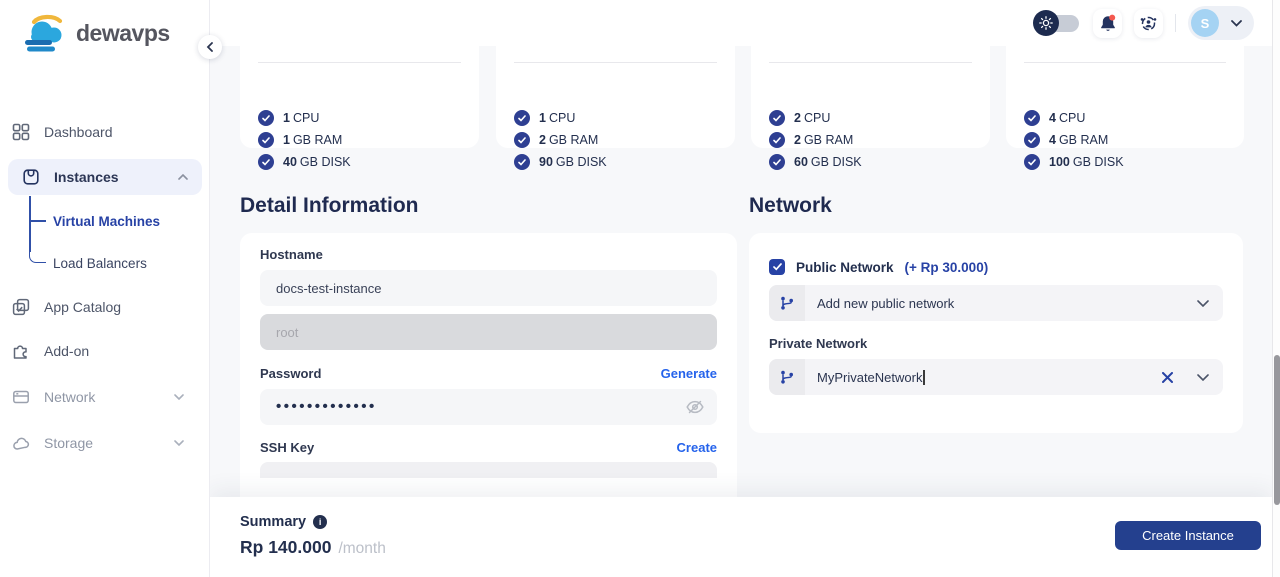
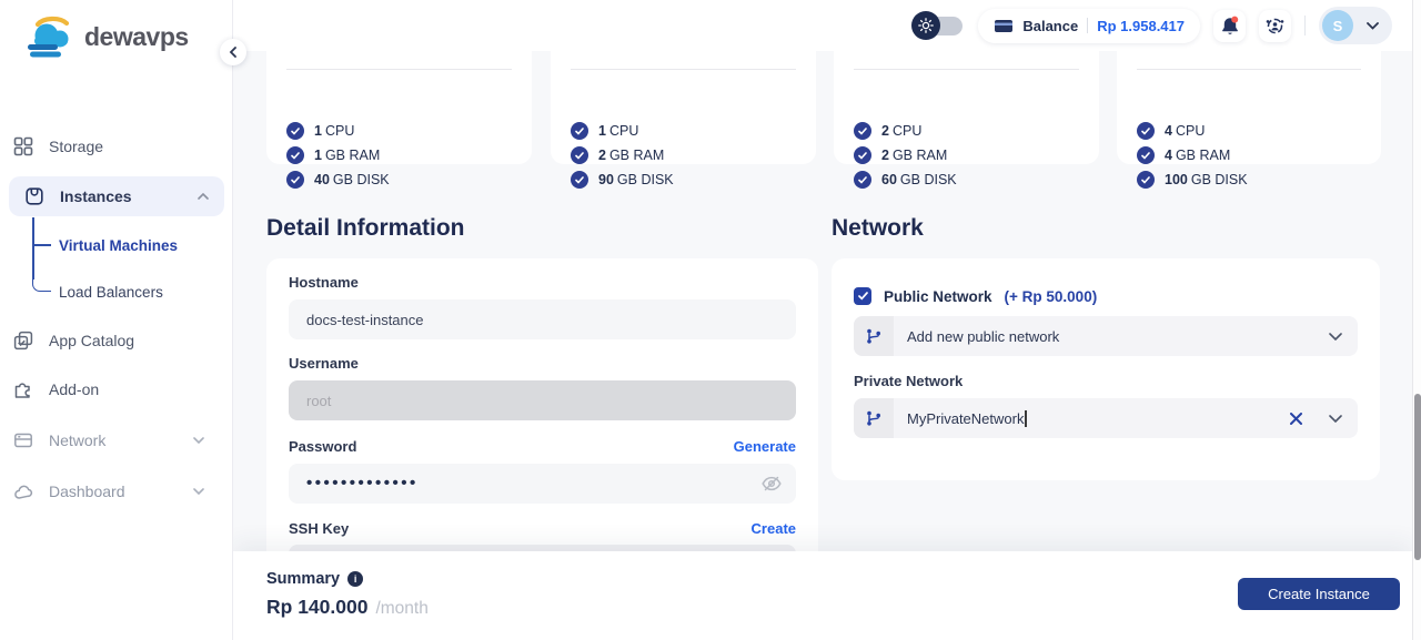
  dewavps
- Dashboard
+ Storage
  Instances
  Virtual Machines
  Load Balancers
  App Catalog
  Add-on
  Network
- Storage
+ Dashboard
+ Balance
+ Rp 1.958.417
  S
  1 CPU
  1 GB RAM
  40 GB DISK
  1 CPU
  2 GB RAM
  90 GB DISK
  2 CPU
  2 GB RAM
  60 GB DISK
  4 CPU
  4 GB RAM
  100 GB DISK
  Detail Information
  Network
  Hostname
  docs-test-instance
+ Username
  root
  Password
  Generate
  •••••••••••••
  SSH Key
  Create
  Public Network
- (+ Rp 30.000)
+ (+ Rp 50.000)
  Add new public network
  Private Network
  MyPrivateNetwork
  Summary
  i
  Rp 140.000
  /month
  Create Instance
